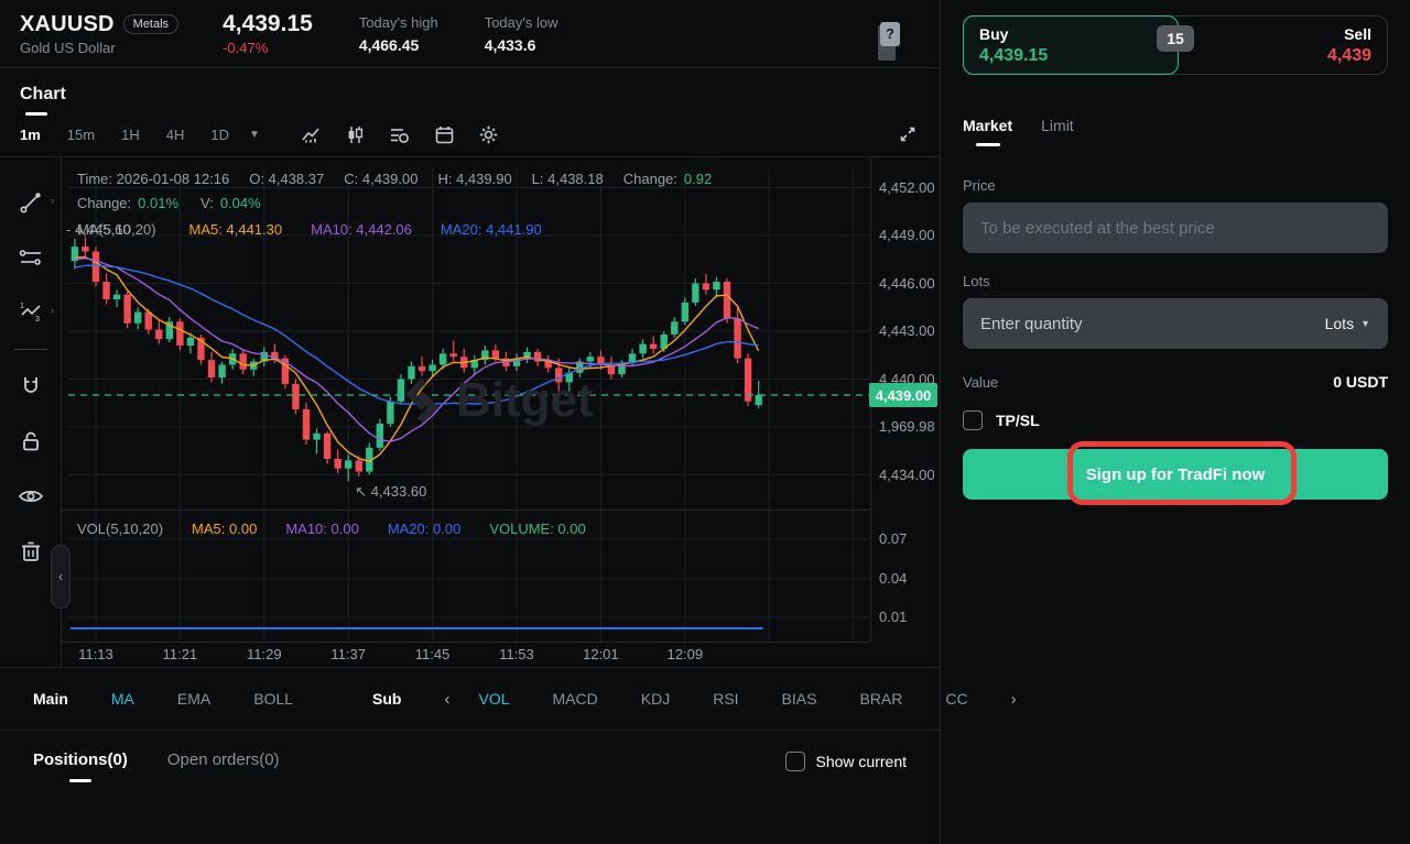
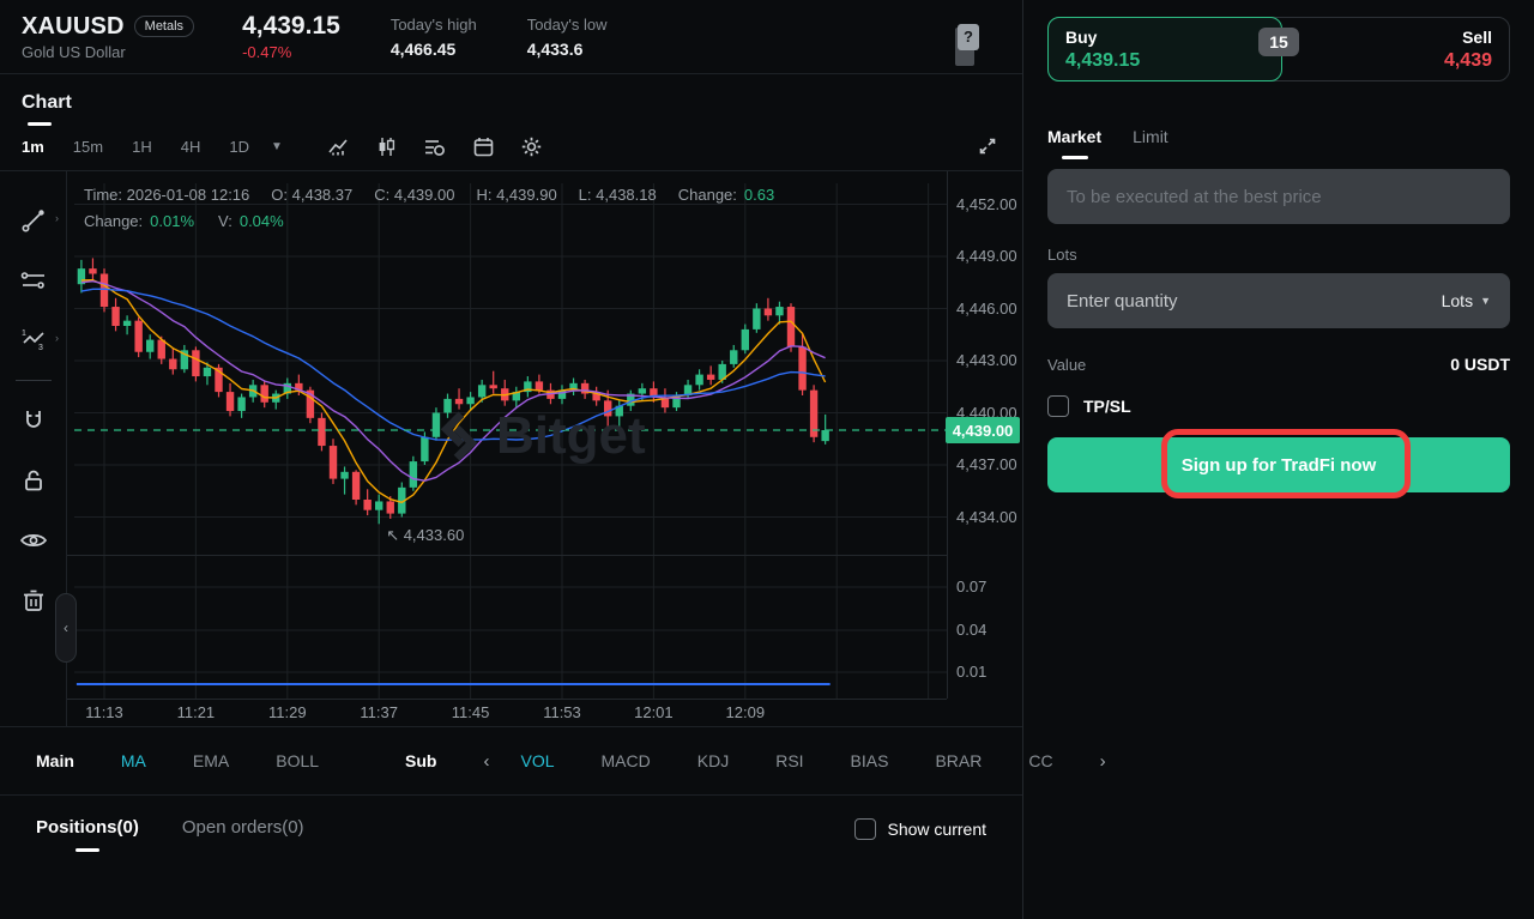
  XAUUSD
  Metals
  Gold US Dollar
  4,439.15
  -0.47%
  Today's high
  4,466.45
  Today's low
  4,433.6
  ?
  Chart
  1m
  15m
  1H
  4H
  1D
  ▼
  ›
  ›
  ‹
  Bitget
- Time: 2026-01-08 12:16 O: 4,438.37 C: 4,439.00 H: 4,439.90 L: 4,438.18 Change: 0.92
+ Time: 2026-01-08 12:16 O: 4,438.37 C: 4,439.00 H: 4,439.90 L: 4,438.18 Change: 0.63
  Change: 0.01% V: 0.04%
- - 4,445.60
- MA(5,10,20) MA5: 4,441.30 MA10: 4,442.06 MA20: 4,441.90
- VOL(5,10,20) MA5: 0.00 MA10: 0.00 MA20: 0.00 VOLUME: 0.00
  4,452.00
  4,449.00
  4,446.00
  4,443.00
  4,440.00
- 1,969.98
+ 4,437.00
  4,434.00
  0.07
  0.04
  0.01
  11:13
  11:21
  11:29
  11:37
  11:45
  11:53
  12:01
  12:09
  4,439.00
  ↖ 4,433.60
  Main
  MA
  EMA
  BOLL
  Sub
  ‹
  VOL
  MACD
  KDJ
  RSI
  BIAS
  BRAR
  CC
  ›
  Positions(0)
  Open orders(0)
  Show current
  Buy
  4,439.15
  Sell
  4,439
  15
  Market
  Limit
- Price
  To be executed at the best price
  Lots
  Enter quantity
  Lots
  ▼
  Value
  0 USDT
  TP/SL
  Sign up for TradFi now
